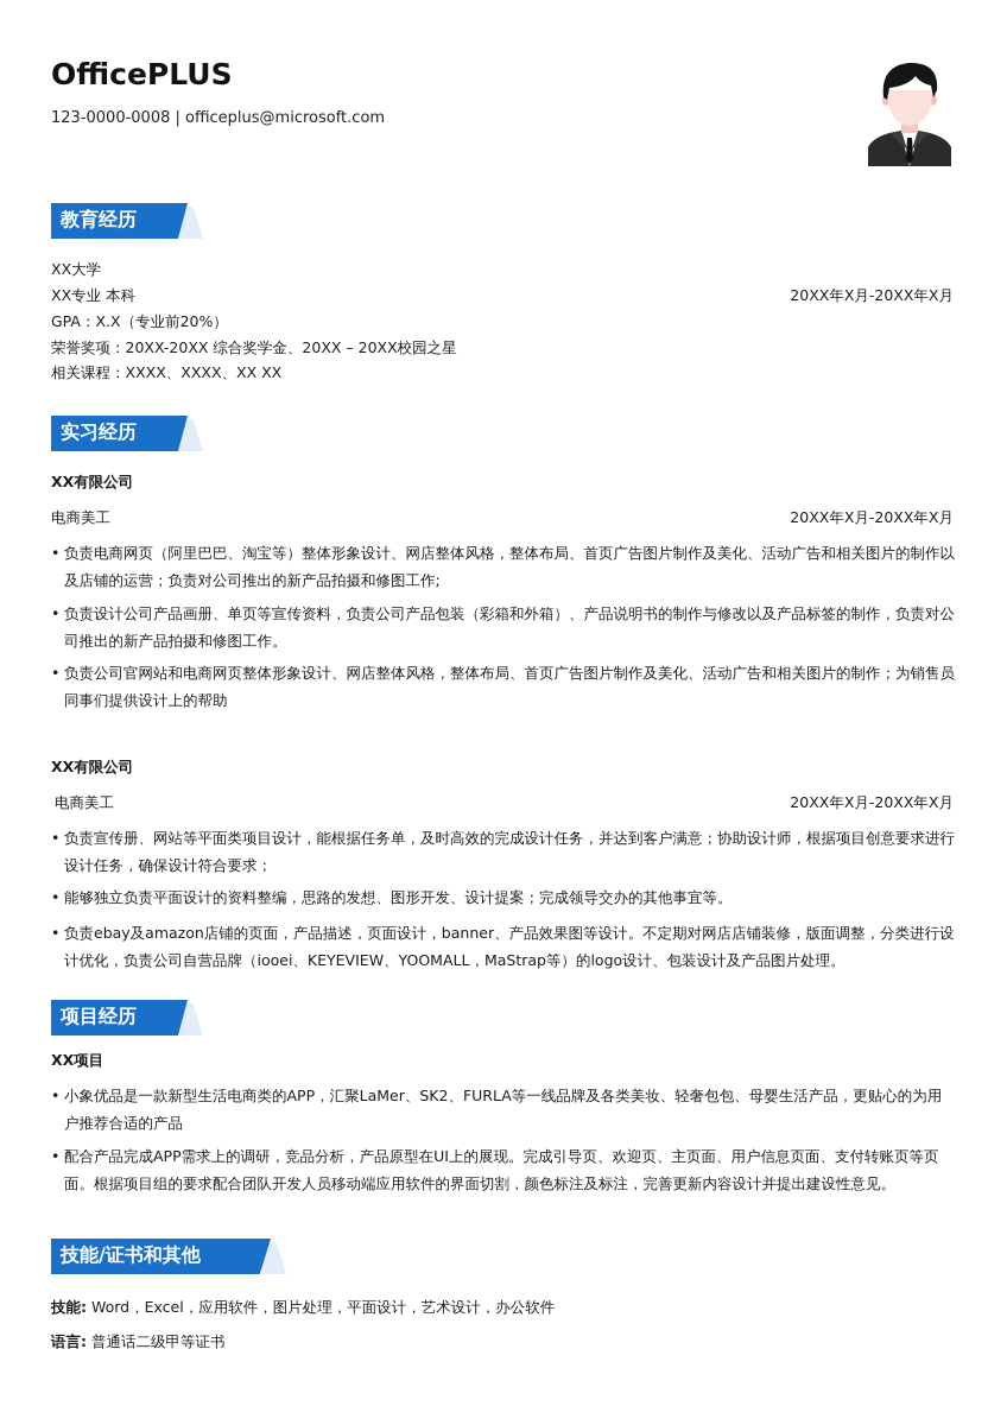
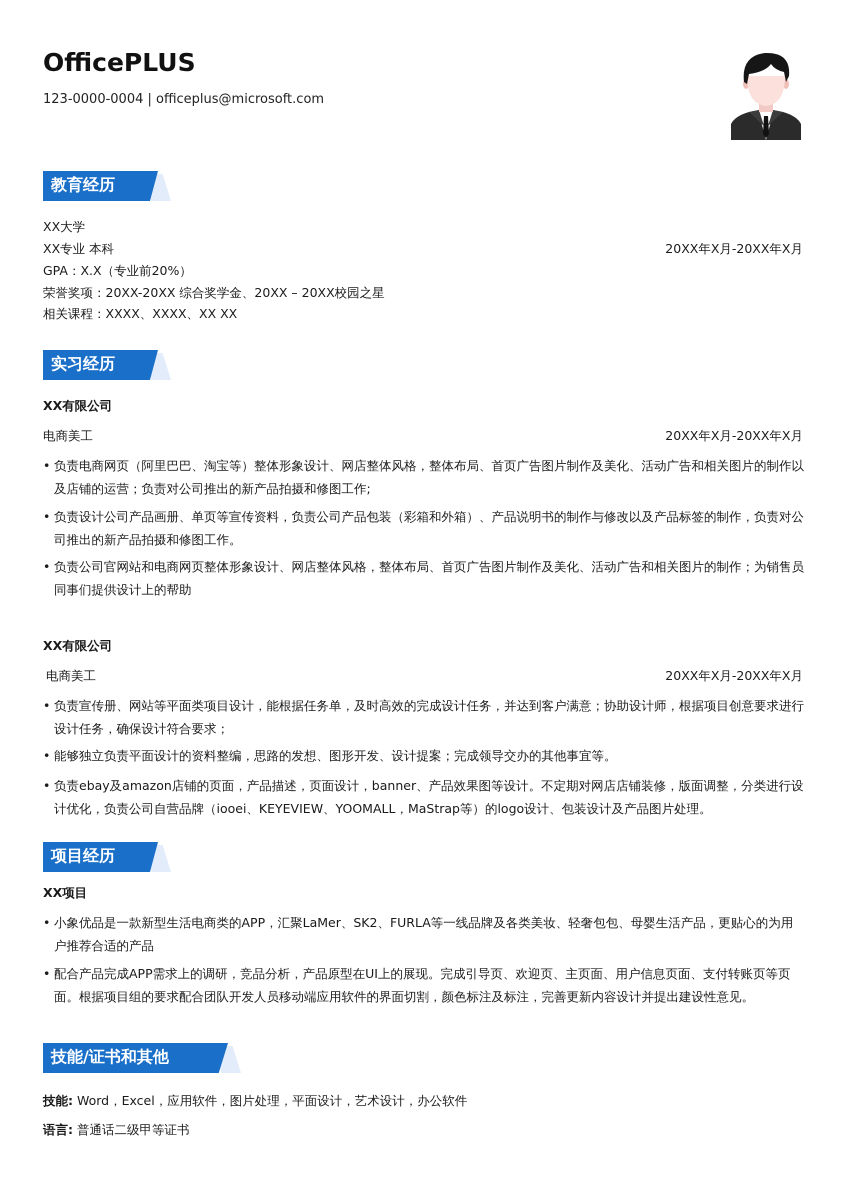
  OfficePLUS
- 123-0000-0008 | officeplus@microsoft.com
+ 123-0000-0004 | officeplus@microsoft.com
  教育经历
  XX大学
  XX专业 本科
  20XX年X月-20XX年X月
  GPA：X.X（专业前20%）
  荣誉奖项：20XX-20XX 综合奖学金、20XX – 20XX校园之星
  相关课程：XXXX、XXXX、XX XX
  实习经历
  XX有限公司
  电商美工
  20XX年X月-20XX年X月
  •
  负责电商网页（阿里巴巴、淘宝等）整体形象设计、网店整体风格，整体布局、首页广告图片制作及美化、活动广告和相关图片的制作以及店铺的运营；负责对公司推出的新产品拍摄和修图工作;
  •
  负责设计公司产品画册、单页等宣传资料，负责公司产品包装（彩箱和外箱）、产品说明书的制作与修改以及产品标签的制作，负责对公司推出的新产品拍摄和修图工作。
  •
  负责公司官网站和电商网页整体形象设计、网店整体风格，整体布局、首页广告图片制作及美化、活动广告和相关图片的制作；为销售员同事们提供设计上的帮助
  XX有限公司
  电商美工
  20XX年X月-20XX年X月
  •
  负责宣传册、网站等平面类项目设计，能根据任务单，及时高效的完成设计任务，并达到客户满意；协助设计师，根据项目创意要求进行设计任务，确保设计符合要求；
  •
  能够独立负责平面设计的资料整编，思路的发想、图形开发、设计提案；完成领导交办的其他事宜等。
  •
  负责ebay及amazon店铺的页面，产品描述，页面设计，banner、产品效果图等设计。不定期对网店店铺装修，版面调整，分类进行设计优化，负责公司自营品牌（iooei、KEYEVIEW、YOOMALL，MaStrap等）的logo设计、包装设计及产品图片处理。
  项目经历
  XX项目
  •
  小象优品是一款新型生活电商类的APP，汇聚LaMer、SK2、FURLA等一线品牌及各类美妆、轻奢包包、母婴生活产品，更贴心的为用户推荐合适的产品
  •
  配合产品完成APP需求上的调研，竞品分析，产品原型在UI上的展现。完成引导页、欢迎页、主页面、用户信息页面、支付转账页等页面。根据项目组的要求配合团队开发人员移动端应用软件的界面切割，颜色标注及标注，完善更新内容设计并提出建设性意见。
  技能/证书和其他
  技能: Word，Excel，应用软件，图片处理，平面设计，艺术设计，办公软件
  语言: 普通话二级甲等证书
